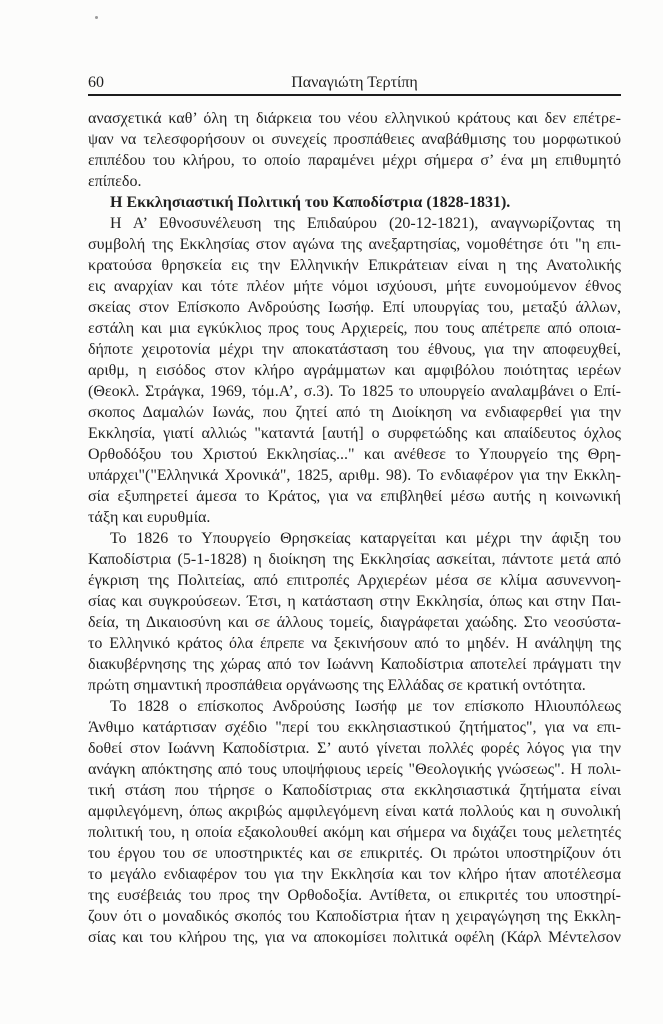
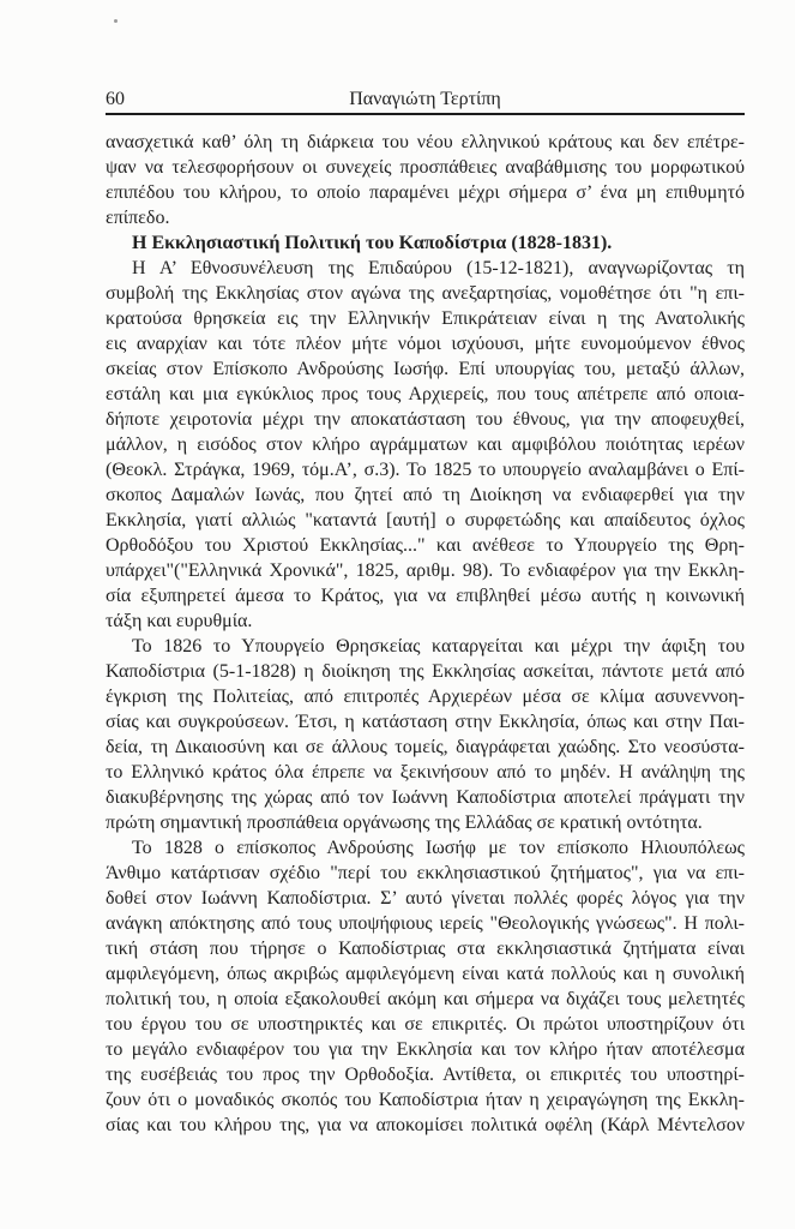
  60
  Παναγιώτη Τερτίπη
  ανασχετικά καθ’ όλη τη διάρκεια του νέου ελληνικού κράτους και δεν επέτρε-
  ψαν να τελεσφορήσουν οι συνεχείς προσπάθειες αναβάθμισης του μορφωτικού
  επιπέδου του κλήρου, το οποίο παραμένει μέχρι σήμερα σ’ ένα μη επιθυμητό
  επίπεδο.
  Η Εκκλησιαστική Πολιτική του Καποδίστρια (1828-1831).
- Η Α’ Εθνοσυνέλευση της Επιδαύρου (20-12-1821), αναγνωρίζοντας τη
+ Η Α’ Εθνοσυνέλευση της Επιδαύρου (15-12-1821), αναγνωρίζοντας τη
  συμβολή της Εκκλησίας στον αγώνα της ανεξαρτησίας, νομοθέτησε ότι "η επι-
  κρατούσα θρησκεία εις την Ελληνικήν Επικράτειαν είναι η της Ανατολικής
  εις αναρχίαν και τότε πλέον μήτε νόμοι ισχύουσι, μήτε ευνομούμενον έθνος
  σκείας στον Επίσκοπο Ανδρούσης Ιωσήφ. Επί υπουργίας του, μεταξύ άλλων,
  εστάλη και μια εγκύκλιος προς τους Αρχιερείς, που τους απέτρεπε από οποια-
  δήποτε χειροτονία μέχρι την αποκατάσταση του έθνους, για την αποφευχθεί,
- αριθμ, η εισόδος στον κλήρο αγράμματων και αμφιβόλου ποιότητας ιερέων
+ μάλλον, η εισόδος στον κλήρο αγράμματων και αμφιβόλου ποιότητας ιερέων
  (Θεοκλ. Στράγκα, 1969, τόμ.Α’, σ.3). Το 1825 το υπουργείο αναλαμβάνει ο Επί-
  σκοπος Δαμαλών Ιωνάς, που ζητεί από τη Διοίκηση να ενδιαφερθεί για την
  Εκκλησία, γιατί αλλιώς "καταντά [αυτή] ο συρφετώδης και απαίδευτος όχλος
  Ορθοδόξου του Χριστού Εκκλησίας..." και ανέθεσε το Υπουργείο της Θρη-
  υπάρχει"("Ελληνικά Χρονικά", 1825, αριθμ. 98). Το ενδιαφέρον για την Εκκλη-
  σία εξυπηρετεί άμεσα το Κράτος, για να επιβληθεί μέσω αυτής η κοινωνική
  τάξη και ευρυθμία.
  Το 1826 το Υπουργείο Θρησκείας καταργείται και μέχρι την άφιξη του
  Καποδίστρια (5-1-1828) η διοίκηση της Εκκλησίας ασκείται, πάντοτε μετά από
  έγκριση της Πολιτείας, από επιτροπές Αρχιερέων μέσα σε κλίμα ασυνεννοη-
  σίας και συγκρούσεων. Έτσι, η κατάσταση στην Εκκλησία, όπως και στην Παι-
  δεία, τη Δικαιοσύνη και σε άλλους τομείς, διαγράφεται χαώδης. Στο νεοσύστα-
  το Ελληνικό κράτος όλα έπρεπε να ξεκινήσουν από το μηδέν. Η ανάληψη της
  διακυβέρνησης της χώρας από τον Ιωάννη Καποδίστρια αποτελεί πράγματι την
  πρώτη σημαντική προσπάθεια οργάνωσης της Ελλάδας σε κρατική οντότητα.
  Το 1828 ο επίσκοπος Ανδρούσης Ιωσήφ με τον επίσκοπο Ηλιουπόλεως
  Άνθιμο κατάρτισαν σχέδιο "περί του εκκλησιαστικού ζητήματος", για να επι-
  δοθεί στον Ιωάννη Καποδίστρια. Σ’ αυτό γίνεται πολλές φορές λόγος για την
  ανάγκη απόκτησης από τους υποψήφιους ιερείς "Θεολογικής γνώσεως". Η πολι-
  τική στάση που τήρησε ο Καποδίστριας στα εκκλησιαστικά ζητήματα είναι
  αμφιλεγόμενη, όπως ακριβώς αμφιλεγόμενη είναι κατά πολλούς και η συνολική
  πολιτική του, η οποία εξακολουθεί ακόμη και σήμερα να διχάζει τους μελετητές
  του έργου του σε υποστηρικτές και σε επικριτές. Οι πρώτοι υποστηρίζουν ότι
  το μεγάλο ενδιαφέρον του για την Εκκλησία και τον κλήρο ήταν αποτέλεσμα
  της ευσέβειάς του προς την Ορθοδοξία. Αντίθετα, οι επικριτές του υποστηρί-
  ζουν ότι ο μοναδικός σκοπός του Καποδίστρια ήταν η χειραγώγηση της Εκκλη-
  σίας και του κλήρου της, για να αποκομίσει πολιτικά οφέλη (Κάρλ Μέντελσον
